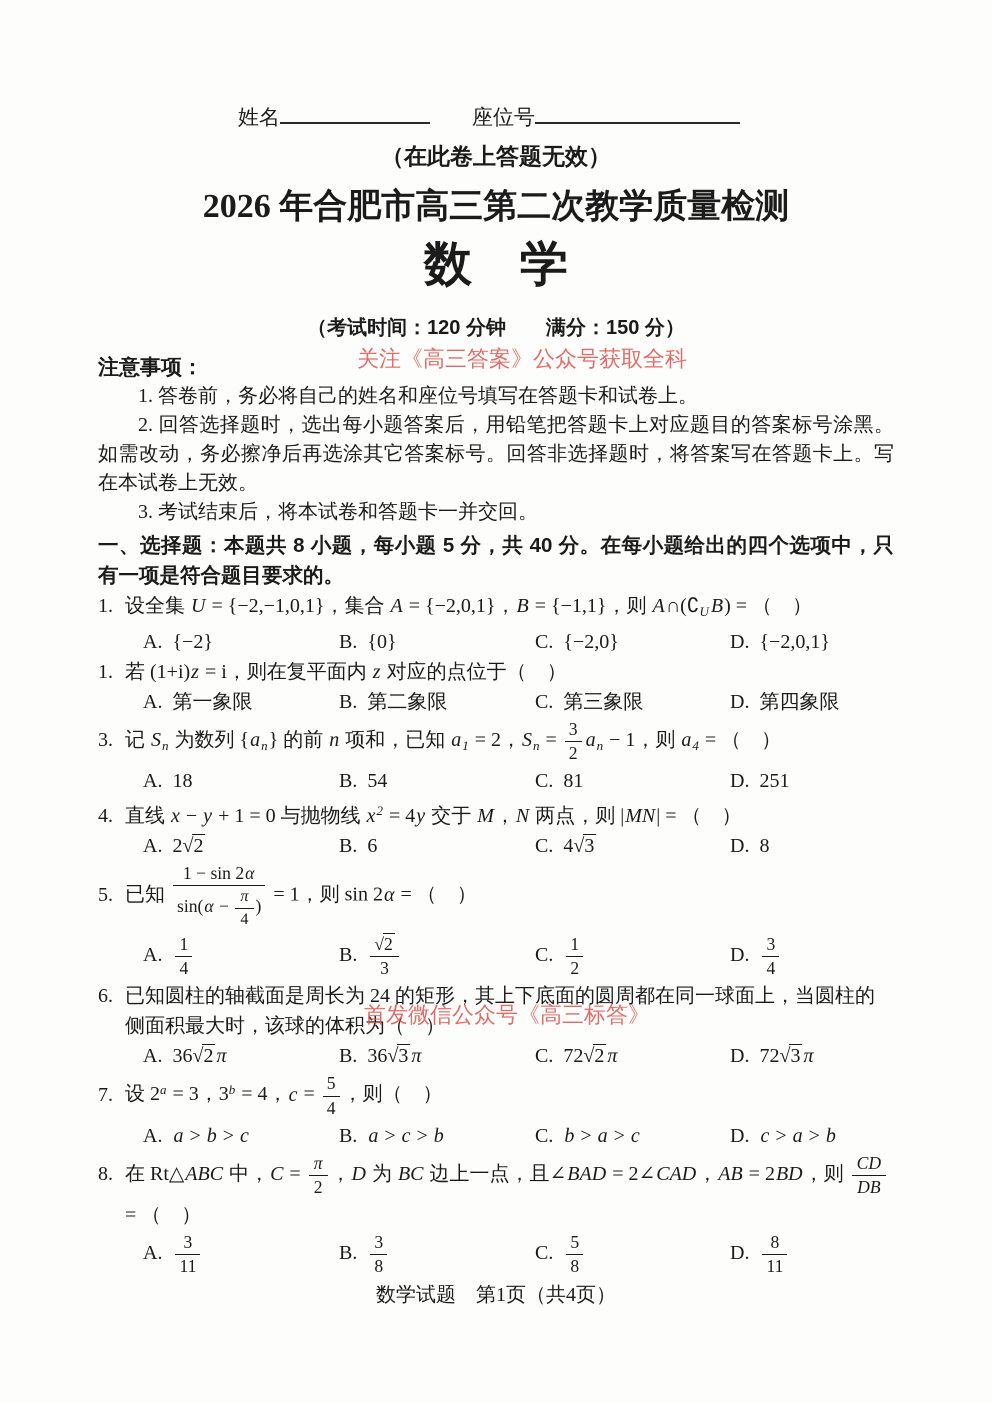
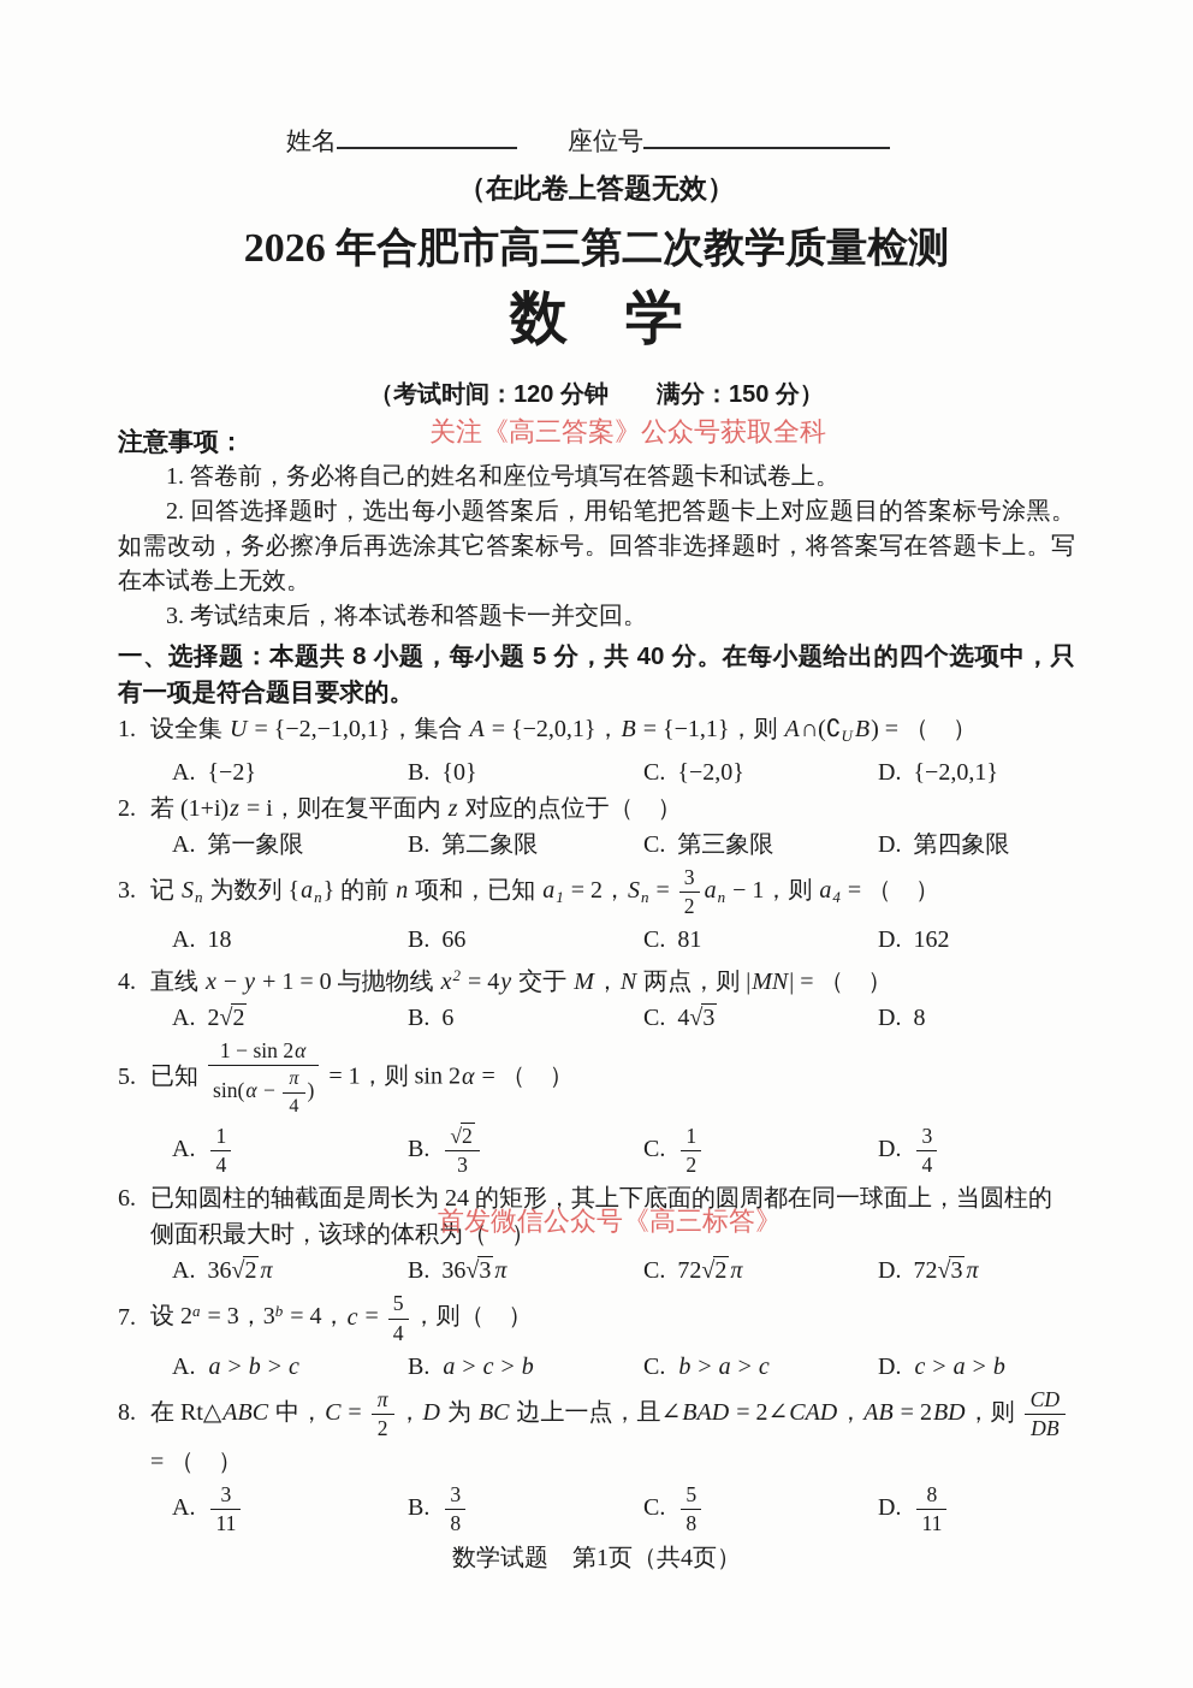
  姓名 座位号
  （在此卷上答题无效）
  2026 年合肥市高三第二次教学质量检测
  数 学
  （考试时间：120 分钟 满分：150 分）
  注意事项：
  1. 答卷前，务必将自己的姓名和座位号填写在答题卡和试卷上。
  2. 回答选择题时，选出每小题答案后，用铅笔把答题卡上对应题目的答案标号涂黑。如需改动，务必擦净后再选涂其它答案标号。回答非选择题时，将答案写在答题卡上。写在本试卷上无效。
  3. 考试结束后，将本试卷和答题卡一并交回。
  一、选择题：本题共 8 小题，每小题 5 分，共 40 分。在每小题给出的四个选项中，只有一项是符合题目要求的。
  1. 设全集 U = {−2,−1,0,1}，集合 A = {−2,0,1}，B = {−1,1}，则 A∩(∁U B) = （ ）
  A. {−2}
  B. {0}
  C. {−2,0}
  D. {−2,0,1}
- 1. 若 (1+i)z = i，则在复平面内 z 对应的点位于（ ）
+ 2. 若 (1+i)z = i，则在复平面内 z 对应的点位于（ ）
  A. 第一象限
  B. 第二象限
  C. 第三象限
  D. 第四象限
  3. 记 Sn 为数列 {an} 的前 n 项和，已知 a1 = 2，Sn =
  3
  2
  an − 1，则 a4 = （ ）
  A. 18
- B. 54
+ B. 66
  C. 81
- D. 251
+ D. 162
  4. 直线 x − y + 1 = 0 与抛物线 x2 = 4y 交于 M，N 两点，则 |MN| = （ ）
  A. 2√2
  B. 6
  C. 4√3
  D. 8
  5. 已知
  1 − sin 2α
  sin(α −
  π
  4
  )
  = 1，则 sin 2α = （ ）
  A.
  1
  4
  B.
  √2
  3
  C.
  1
  2
  D.
  3
  4
  6. 已知圆柱的轴截面是周长为 24 的矩形，其上下底面的圆周都在同一球面上，当圆柱的侧面积最大时，该球的体积为（ ）
  A. 36√2 π
  B. 36√3 π
  C. 72√2 π
  D. 72√3 π
  7. 设 2a = 3，3b = 4，c =
  5
  4
  ，则（ ）
  A. a > b > c
  B. a > c > b
  C. b > a > c
  D. c > a > b
  8. 在 Rt△ABC 中，C =
  π
  2
  ，D 为 BC 边上一点，且∠BAD = 2∠CAD，AB = 2BD，则
  CD
  DB
  = （ ）
  A.
  3
  11
  B.
  3
  8
  C.
  5
  8
  D.
  8
  11
  关注《高三答案》公众号获取全科
  首发微信公众号《高三标答》
  数学试题 第1页（共4页）
